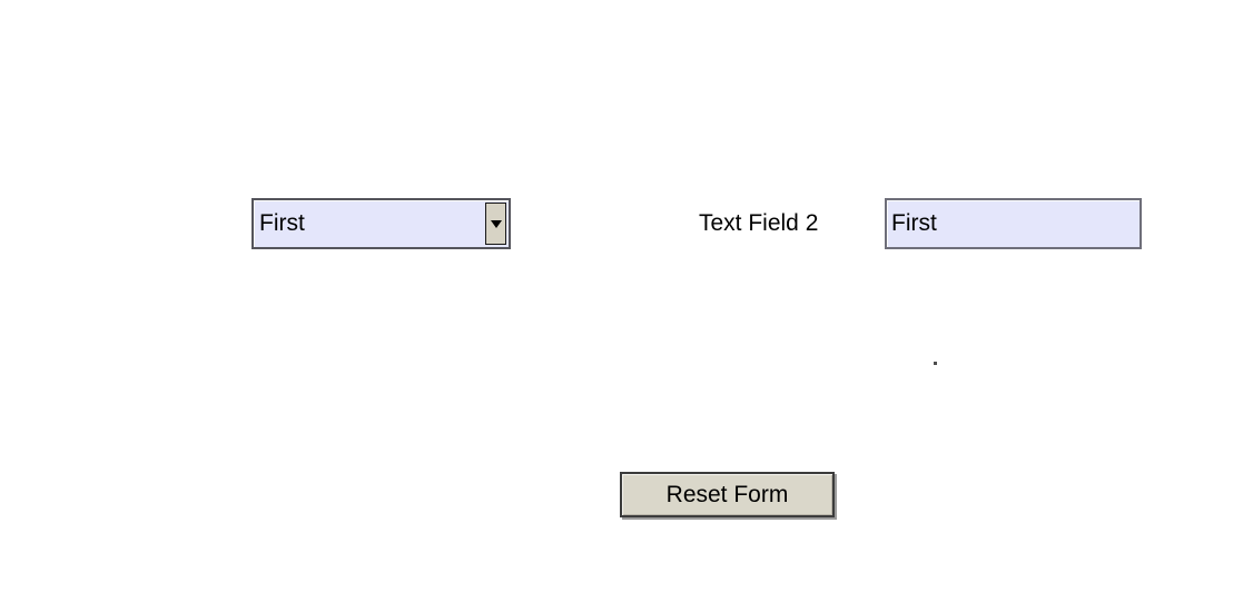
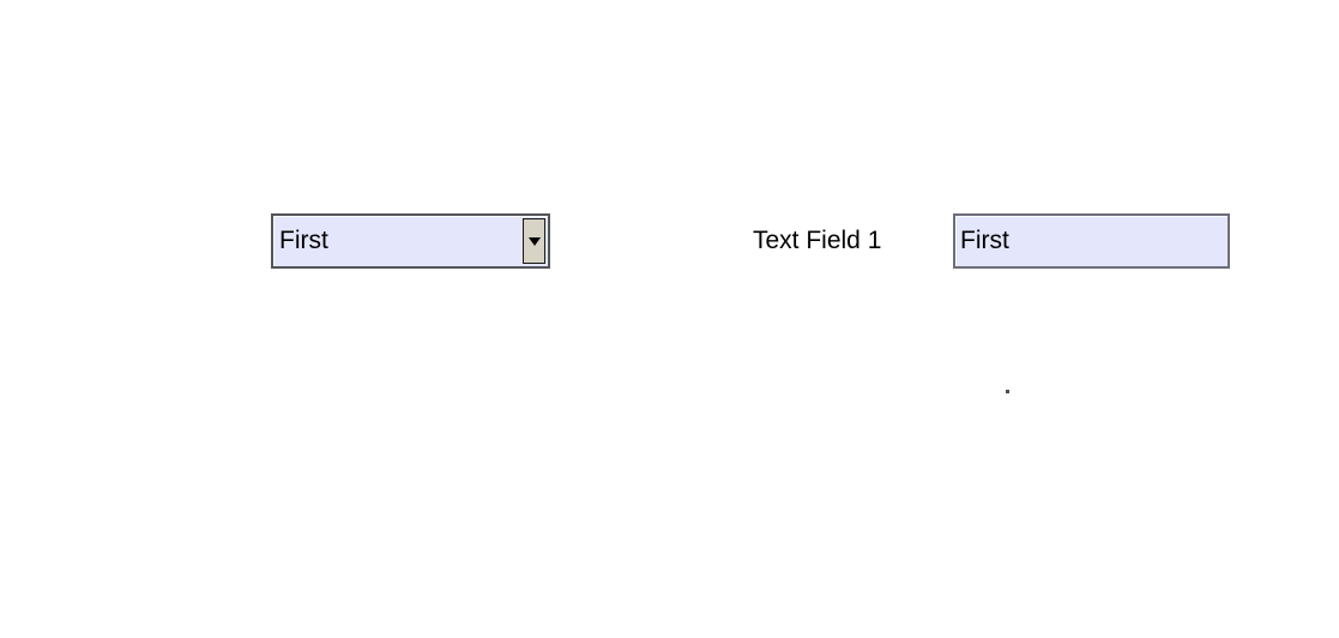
  First
- Text Field 2
+ Text Field 1
  First
- Reset Form
